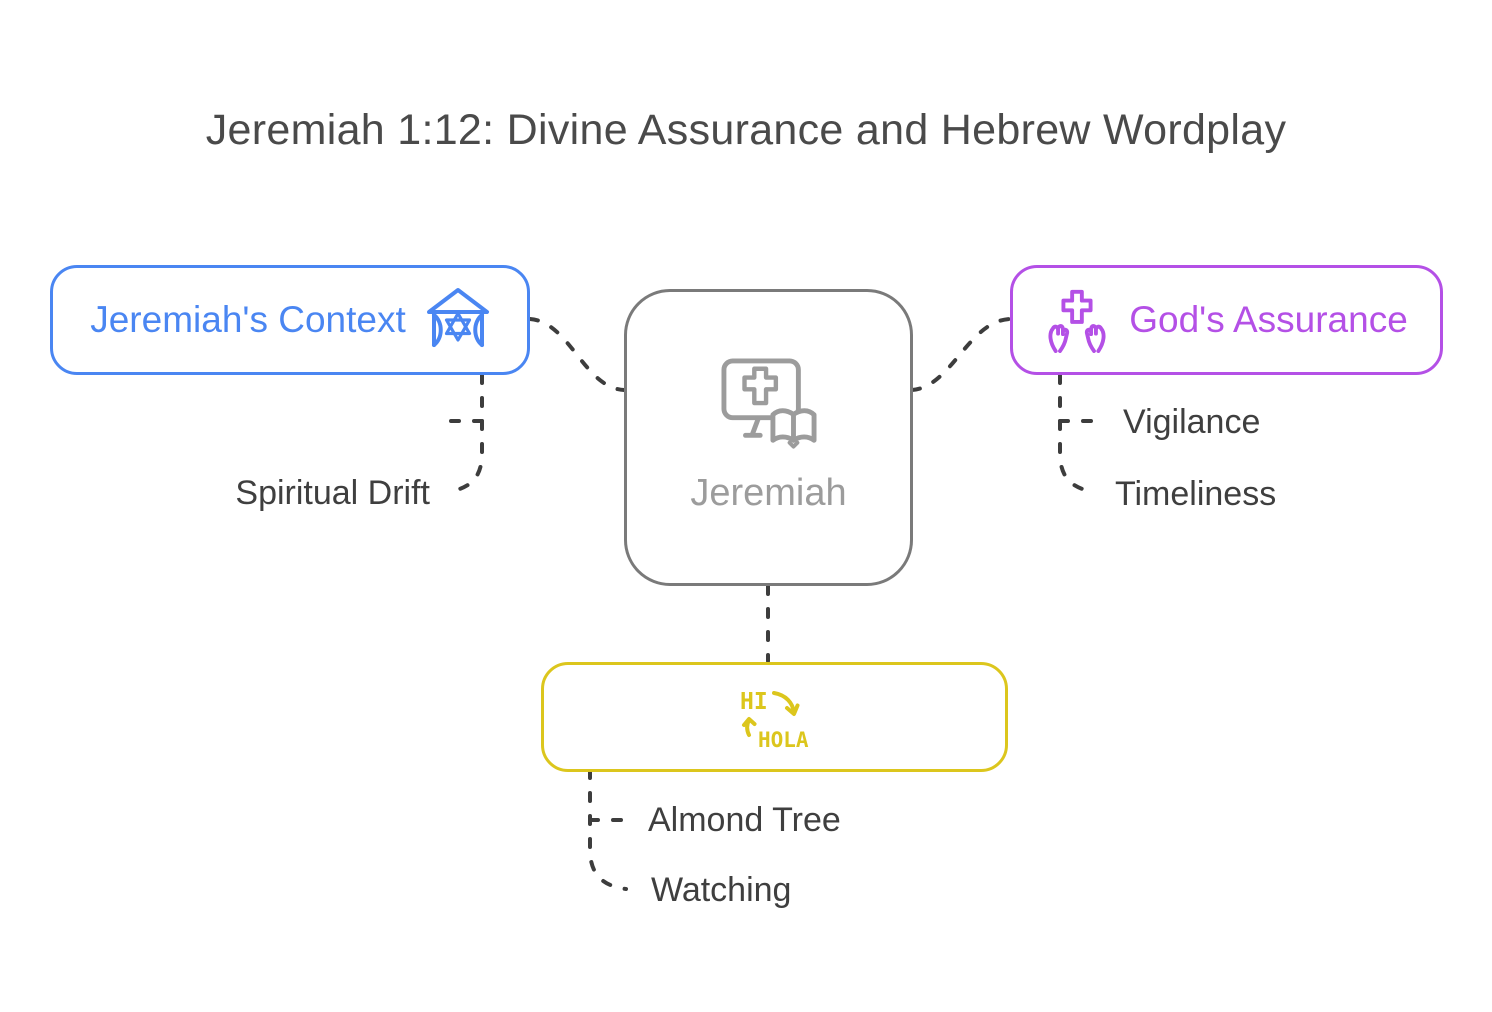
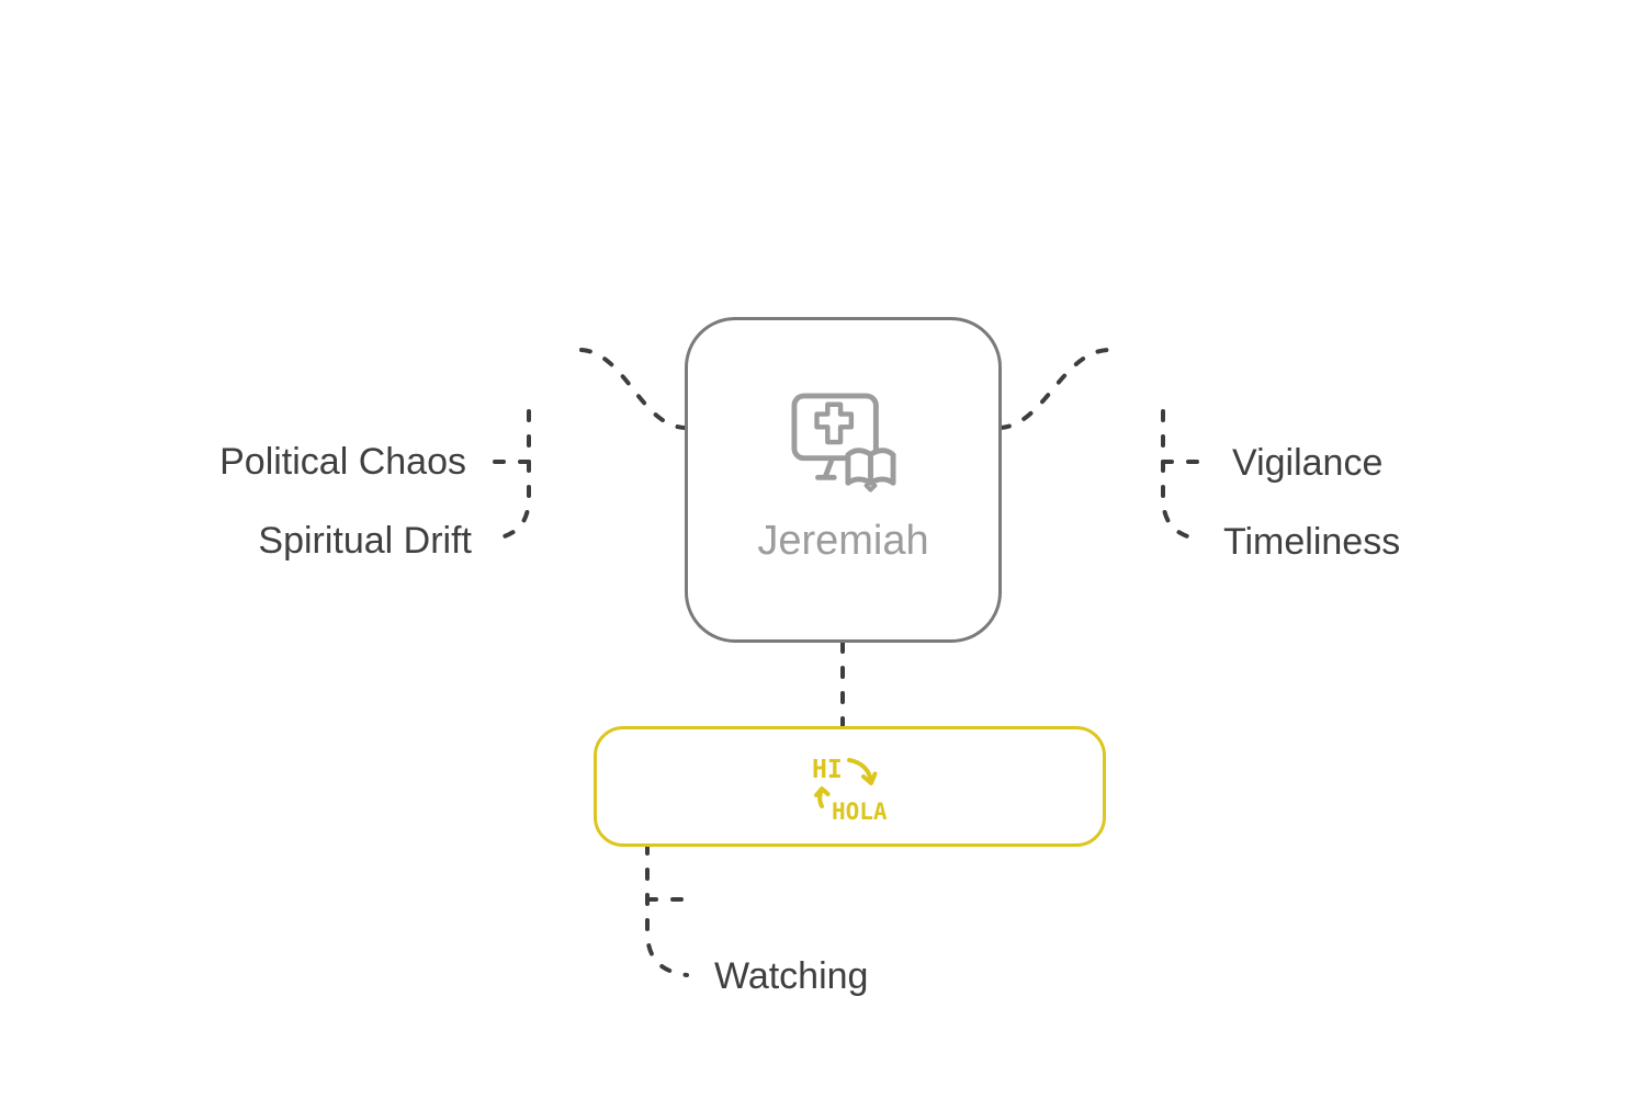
- Jeremiah 1:12: Divine Assurance and Hebrew Wordplay
- Jeremiah's Context
- God's Assurance
  HI
  HOLA
  Jeremiah
+ Political Chaos
  Spiritual Drift
  Vigilance
  Timeliness
- Almond Tree
  Watching
